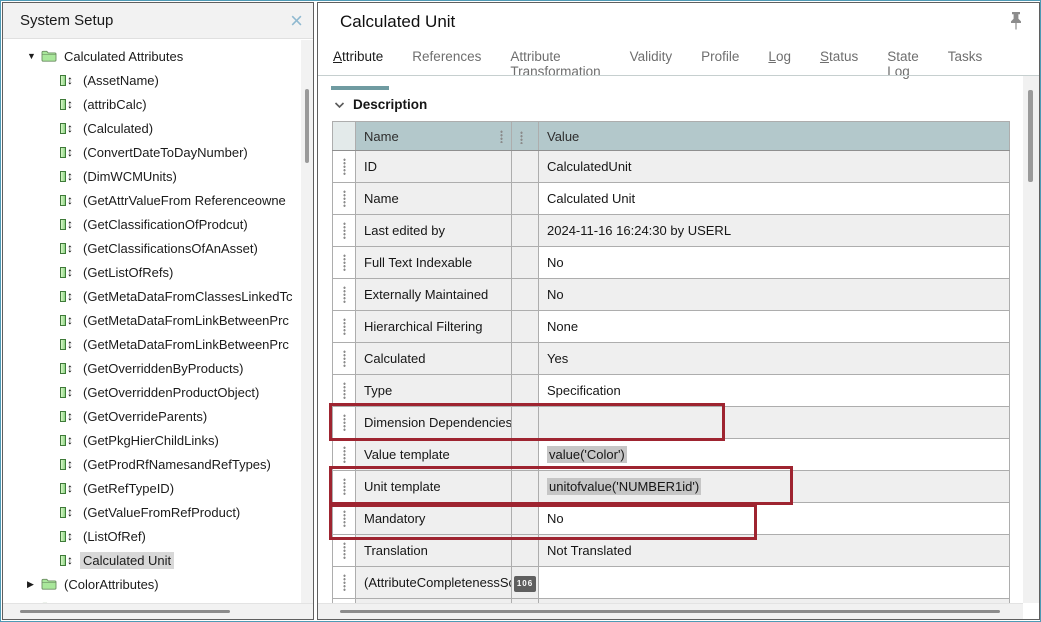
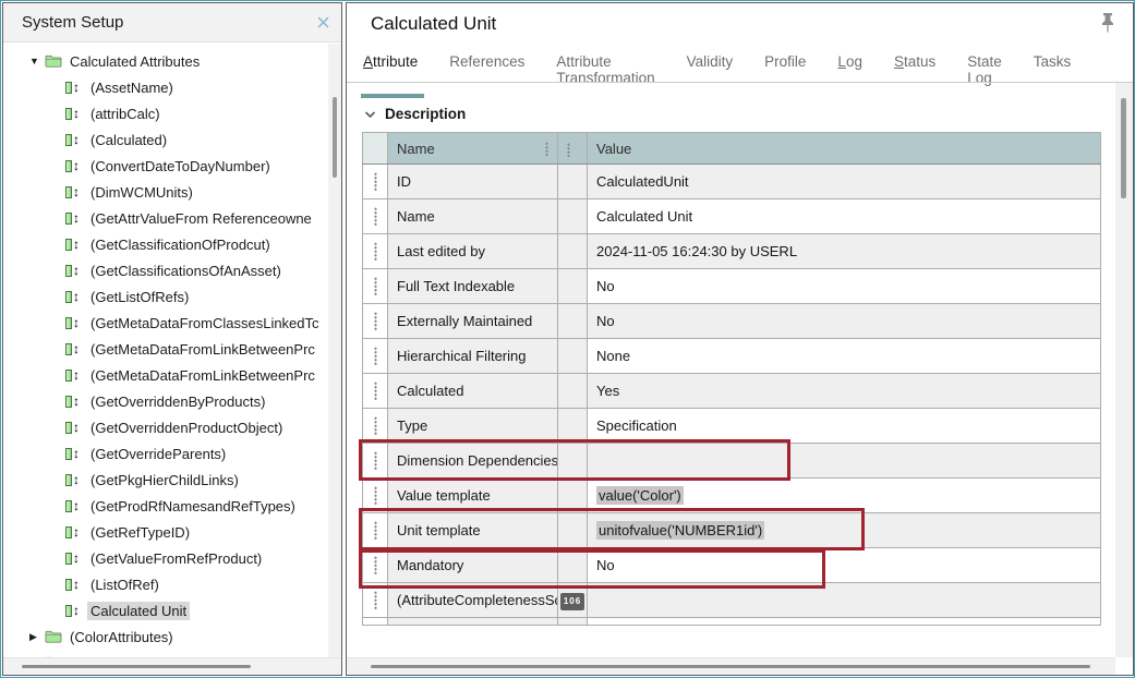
  System Setup
  ×
  ▼
  Calculated Attributes
  ↕
  (AssetName)
  ↕
  (attribCalc)
  ↕
  (Calculated)
  ↕
  (ConvertDateToDayNumber)
  ↕
  (DimWCMUnits)
  ↕
  (GetAttrValueFrom Referenceowne
  ↕
  (GetClassificationOfProdcut)
  ↕
  (GetClassificationsOfAnAsset)
  ↕
  (GetListOfRefs)
  ↕
  (GetMetaDataFromClassesLinkedTc
  ↕
  (GetMetaDataFromLinkBetweenPrc
  ↕
  (GetMetaDataFromLinkBetweenPrc
  ↕
  (GetOverriddenByProducts)
  ↕
  (GetOverriddenProductObject)
  ↕
  (GetOverrideParents)
  ↕
  (GetPkgHierChildLinks)
  ↕
  (GetProdRfNamesandRefTypes)
  ↕
  (GetRefTypeID)
  ↕
  (GetValueFromRefProduct)
  ↕
  (ListOfRef)
  ↕
  Calculated Unit
  ▶
  (ColorAttributes)
  Calculated Unit
  Attribute
  References
  Attribute Transformation
  Validity
  Profile
  Log
  Status
  State Log
  Tasks
  Description
  	Name		Value
  	ID		CalculatedUnit
  	Name		Calculated Unit
- 	Last edited by		2024-11-16 16:24:30 by USERL
+ 	Last edited by		2024-11-05 16:24:30 by USERL
  	Full Text Indexable		No
  	Externally Maintained		No
  	Hierarchical Filtering		None
  	Calculated		Yes
  	Type		Specification
  	Dimension Dependencies
  	Value template		value('Color')
  	Unit template		unitofvalue('NUMBER1id')
  	Mandatory		No
- 	Translation		Not Translated
  	(AttributeCompletenessS	106
